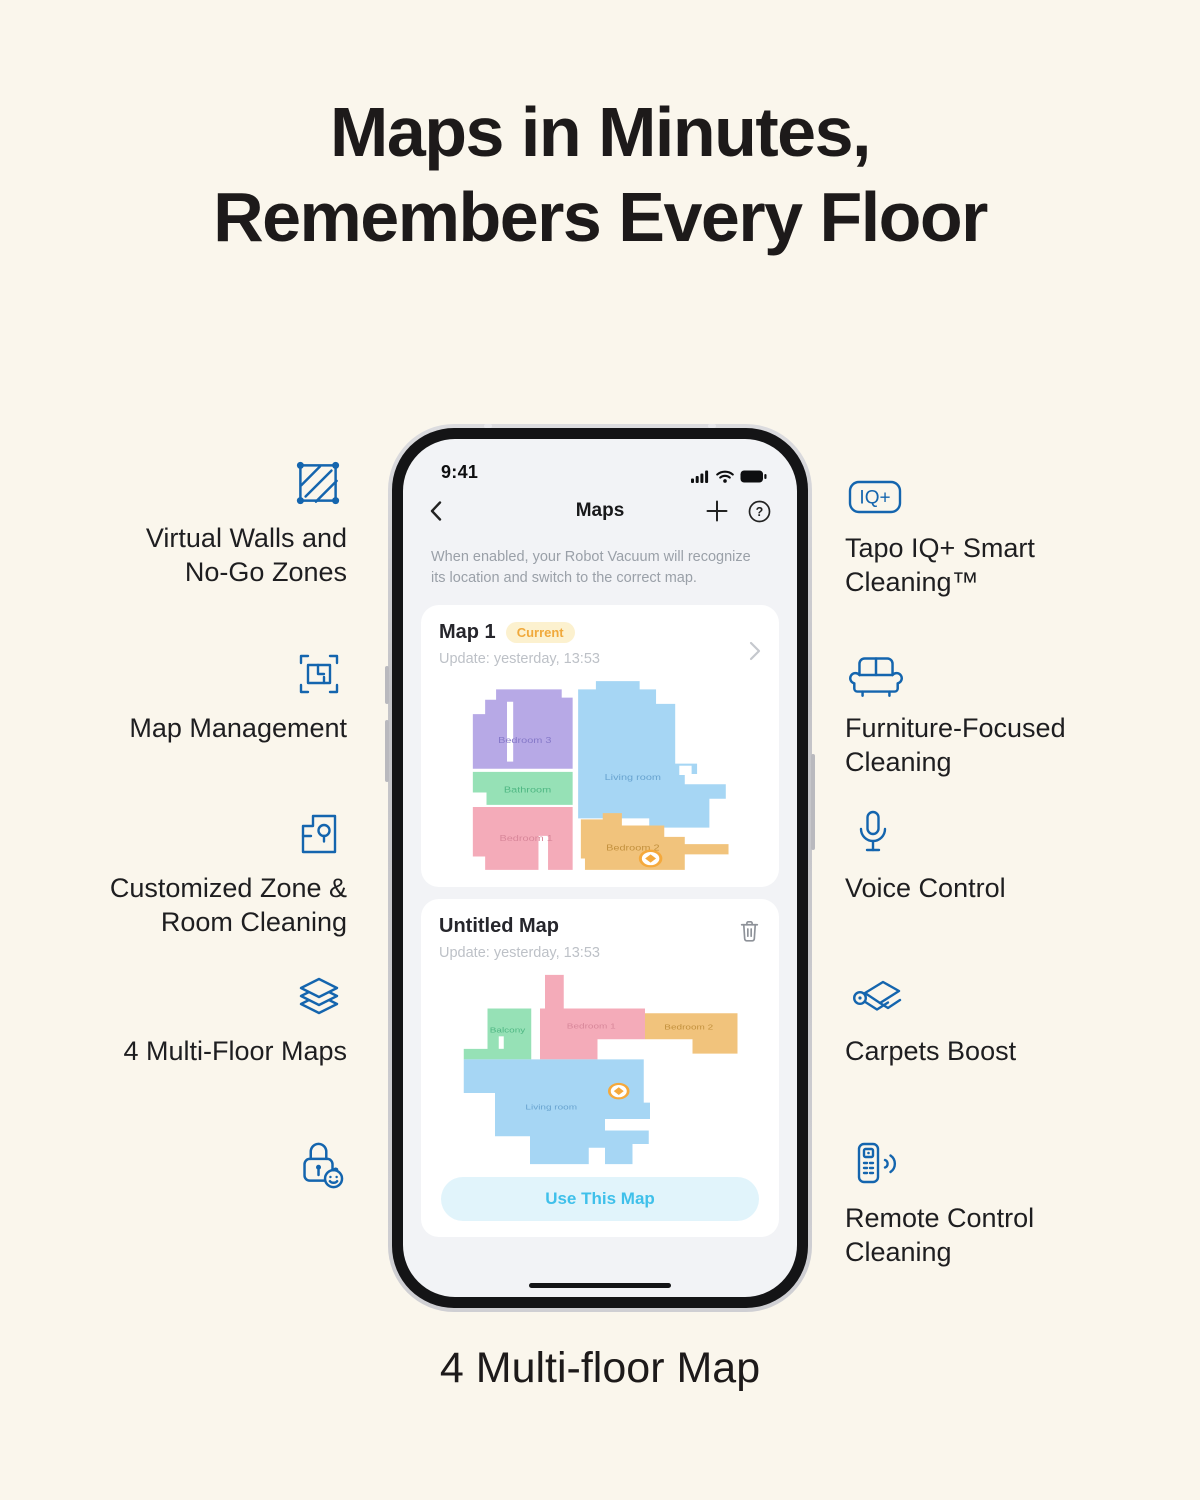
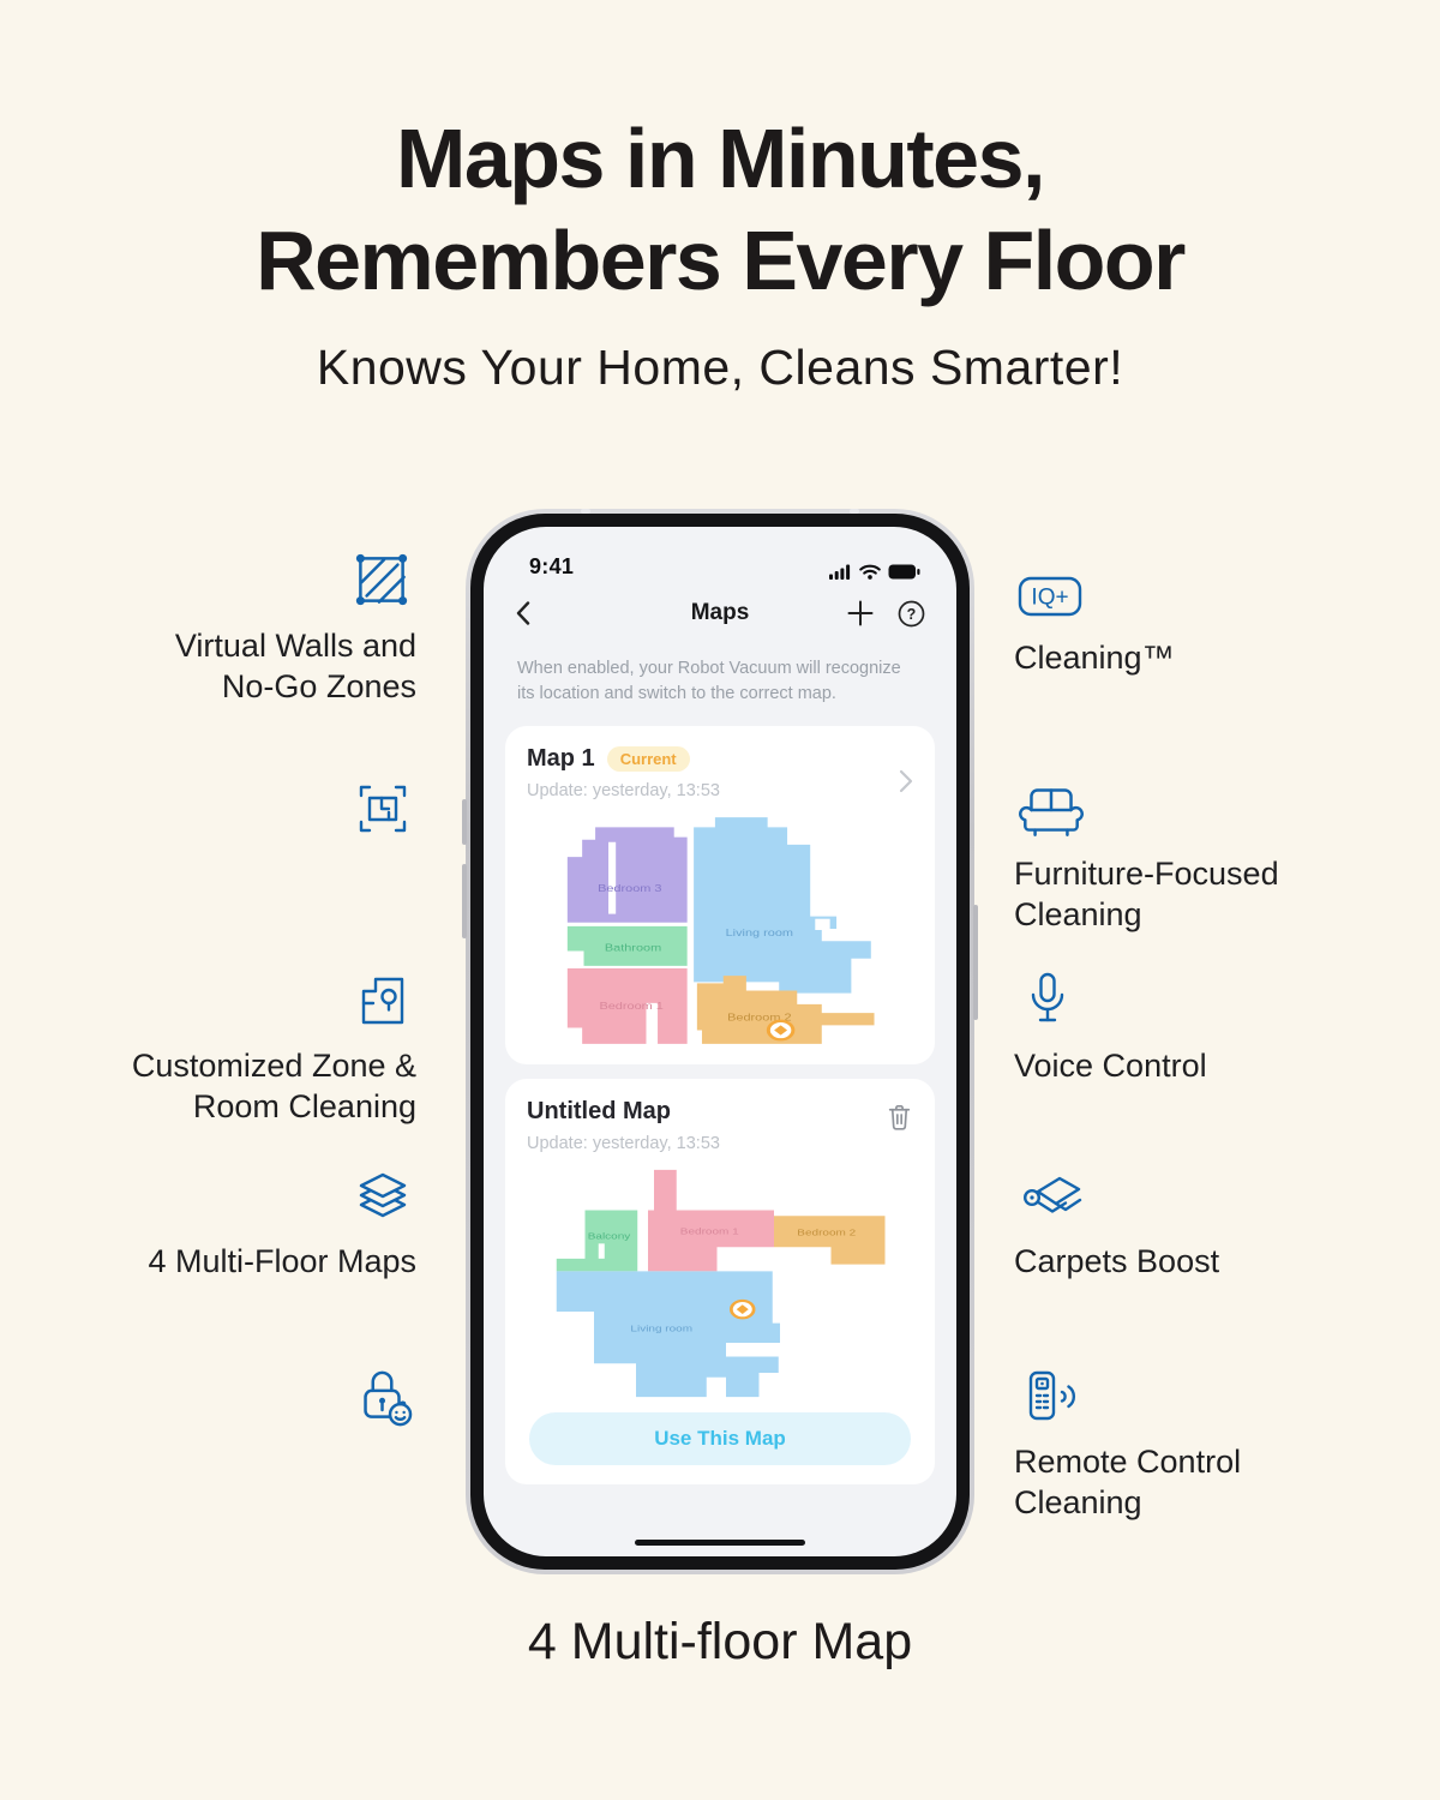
  Maps in Minutes,
  Remembers Every Floor
+ Knows Your Home, Cleans Smarter!
  Virtual Walls and
  No-Go Zones
- Map Management
  Customized Zone &
  Room Cleaning
  4 Multi-Floor Maps
  IQ+
- Tapo IQ+ Smart
  Cleaning™
  Furniture-Focused
  Cleaning
  Voice Control
  Carpets Boost
  Remote Control
  Cleaning
  9:41
  Maps
  ?
  When enabled, your Robot Vacuum will recognize its location and switch to the correct map.
  Map 1
  Current
  Update: yesterday, 13:53
  Bedroom 3
  Living room
  Bathroom
  Bedroom 1
  Bedroom 2
  Untitled Map
  Update: yesterday, 13:53
  Balcony
  Bedroom 1
  Bedroom 2
  Living room
  Use This Map
  4 Multi-floor Map
